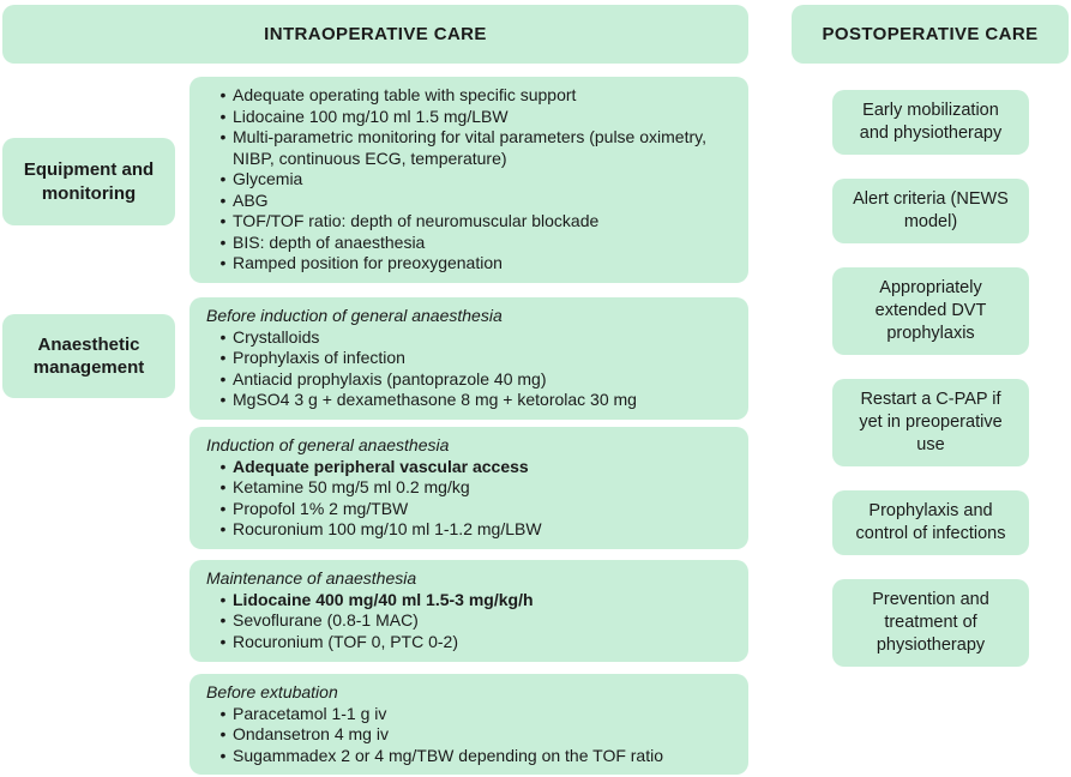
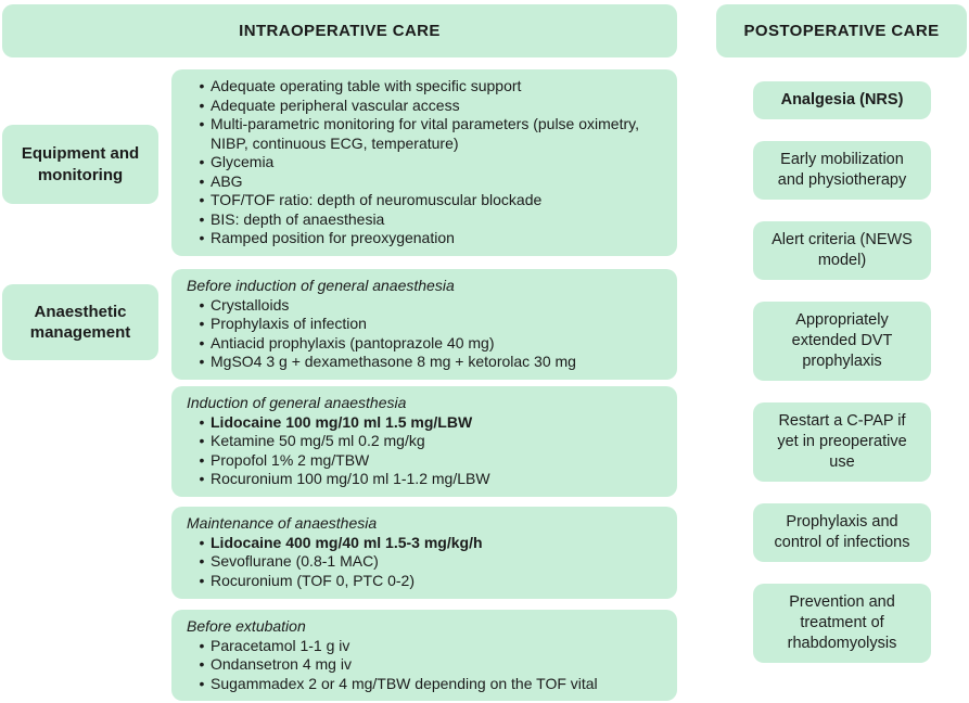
  INTRAOPERATIVE CARE
  POSTOPERATIVE CARE
  Equipment and monitoring
  Anaesthetic management
  •
  Adequate operating table with specific support
  •
- Lidocaine 100 mg/10 ml 1.5 mg/LBW
+ Adequate peripheral vascular access
  •
  Multi-parametric monitoring for vital parameters (pulse oximetry, NIBP, continuous ECG, temperature)
  •
  Glycemia
  •
  ABG
  •
  TOF/TOF ratio: depth of neuromuscular blockade
  •
  BIS: depth of anaesthesia
  •
  Ramped position for preoxygenation
  Before induction of general anaesthesia
  •
  Crystalloids
  •
  Prophylaxis of infection
  •
  Antiacid prophylaxis (pantoprazole 40 mg)
  •
  MgSO4 3 g + dexamethasone 8 mg + ketorolac 30 mg
  Induction of general anaesthesia
  •
- Adequate peripheral vascular access
+ Lidocaine 100 mg/10 ml 1.5 mg/LBW
  •
  Ketamine 50 mg/5 ml 0.2 mg/kg
  •
  Propofol 1% 2 mg/TBW
  •
  Rocuronium 100 mg/10 ml 1-1.2 mg/LBW
  Maintenance of anaesthesia
  •
  Lidocaine 400 mg/40 ml 1.5-3 mg/kg/h
  •
  Sevoflurane (0.8-1 MAC)
  •
  Rocuronium (TOF 0, PTC 0-2)
  Before extubation
  •
  Paracetamol 1-1 g iv
  •
  Ondansetron 4 mg iv
  •
- Sugammadex 2 or 4 mg/TBW depending on the TOF ratio
+ Sugammadex 2 or 4 mg/TBW depending on the TOF vital
+ Analgesia (NRS)
  Early mobilization and physiotherapy
  Alert criteria (NEWS model)
  Appropriately extended DVT prophylaxis
  Restart a C-PAP if yet in preoperative use
  Prophylaxis and control of infections
- Prevention and treatment of physiotherapy
+ Prevention and treatment of rhabdomyolysis
